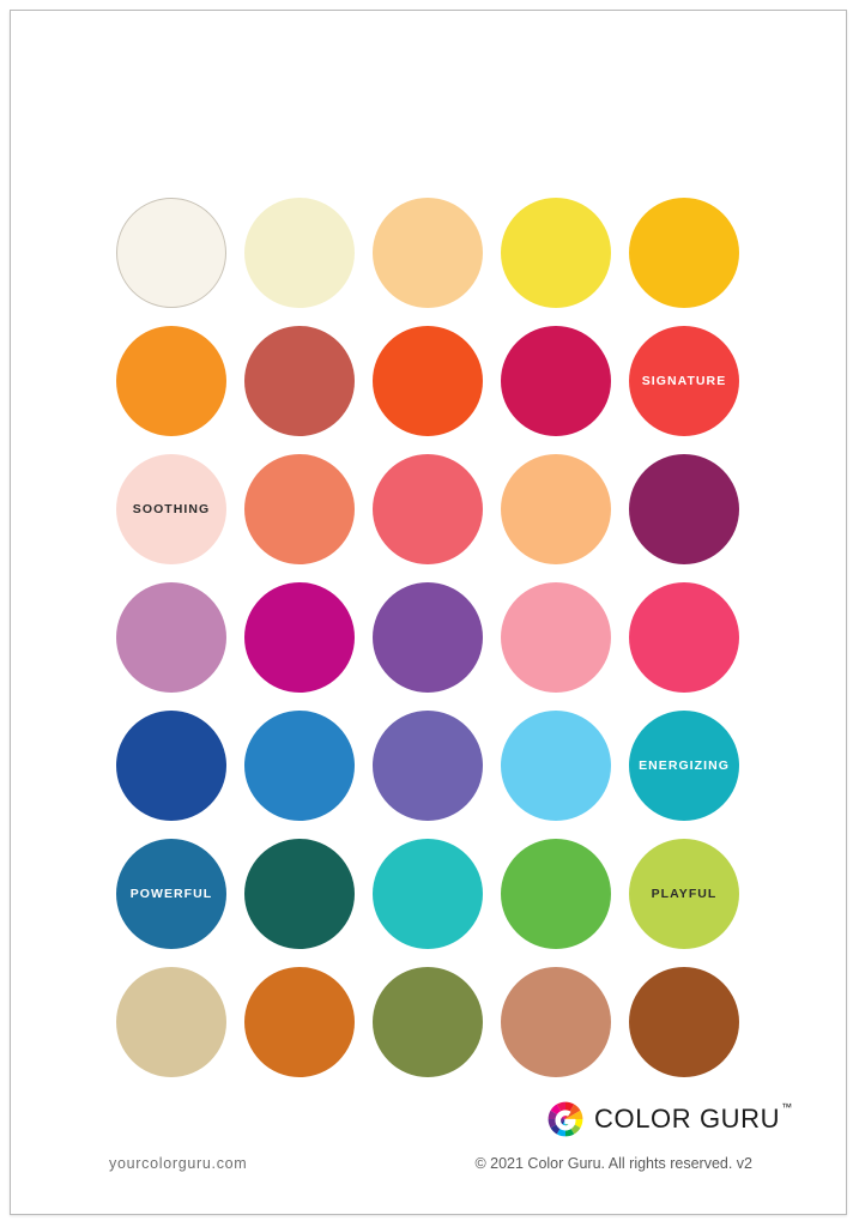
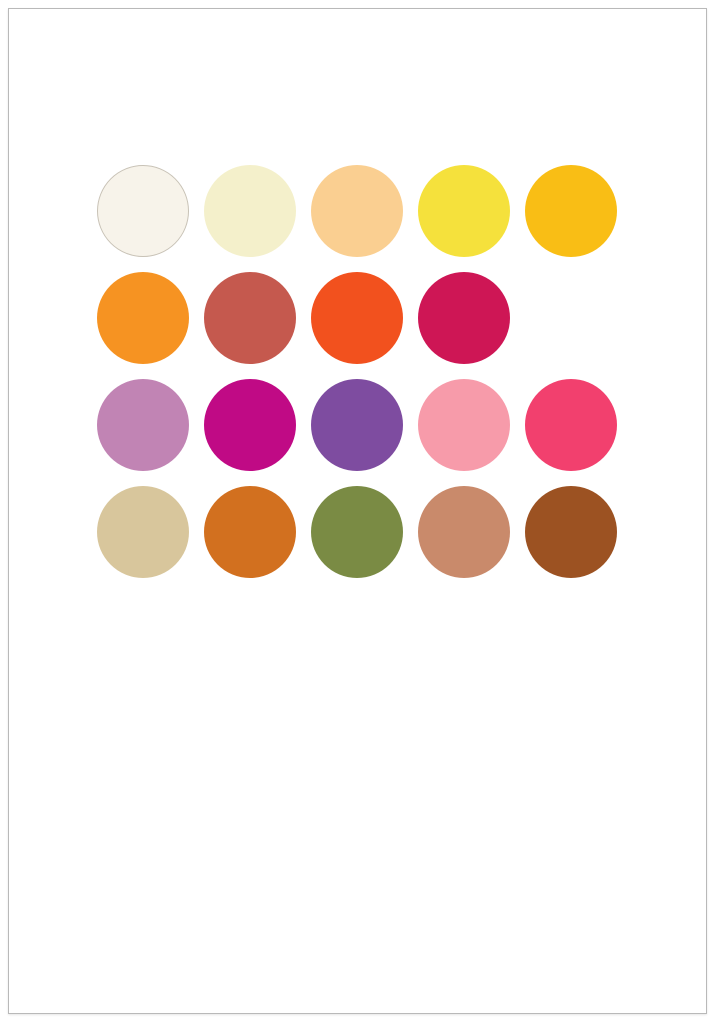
- SIGNATURE
- SOOTHING
- ENERGIZING
- POWERFUL
- PLAYFUL
- COLOR GURU™
- yourcolorguru.com
- © 2021 Color Guru. All rights reserved. v2
